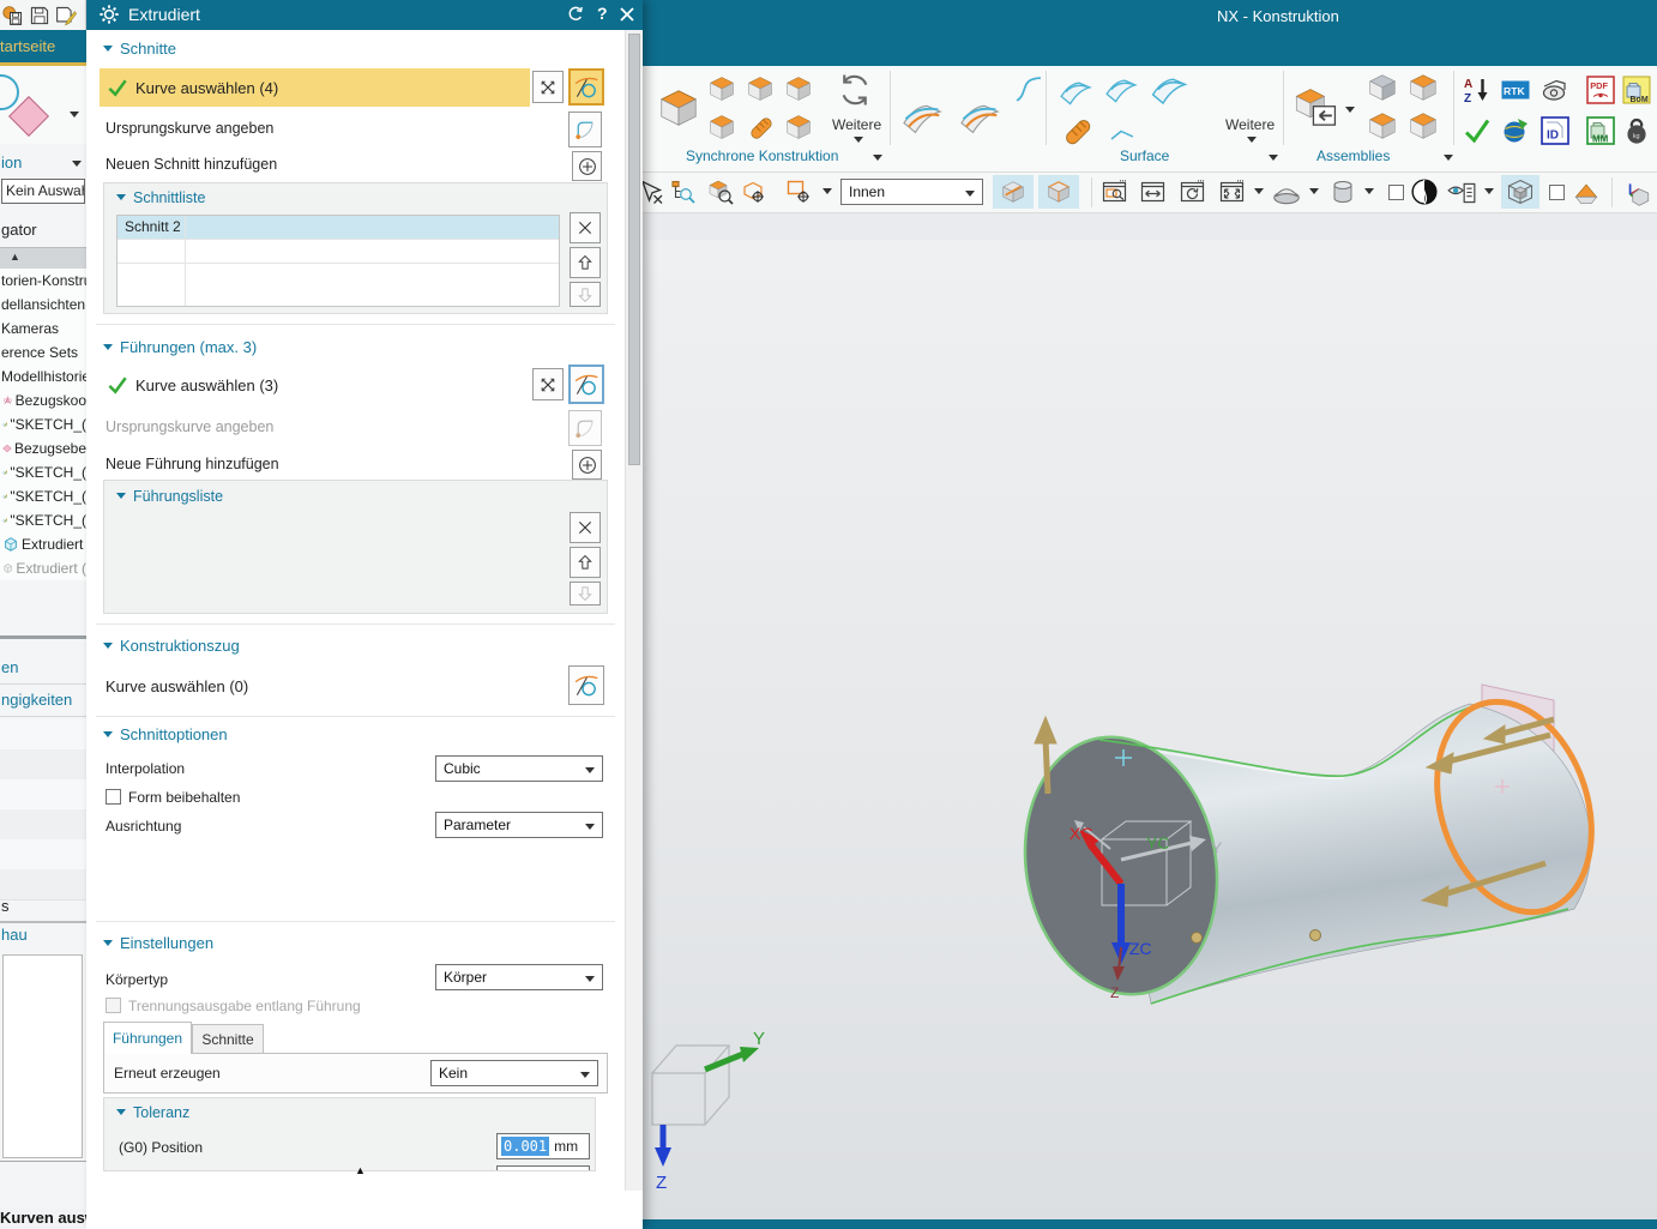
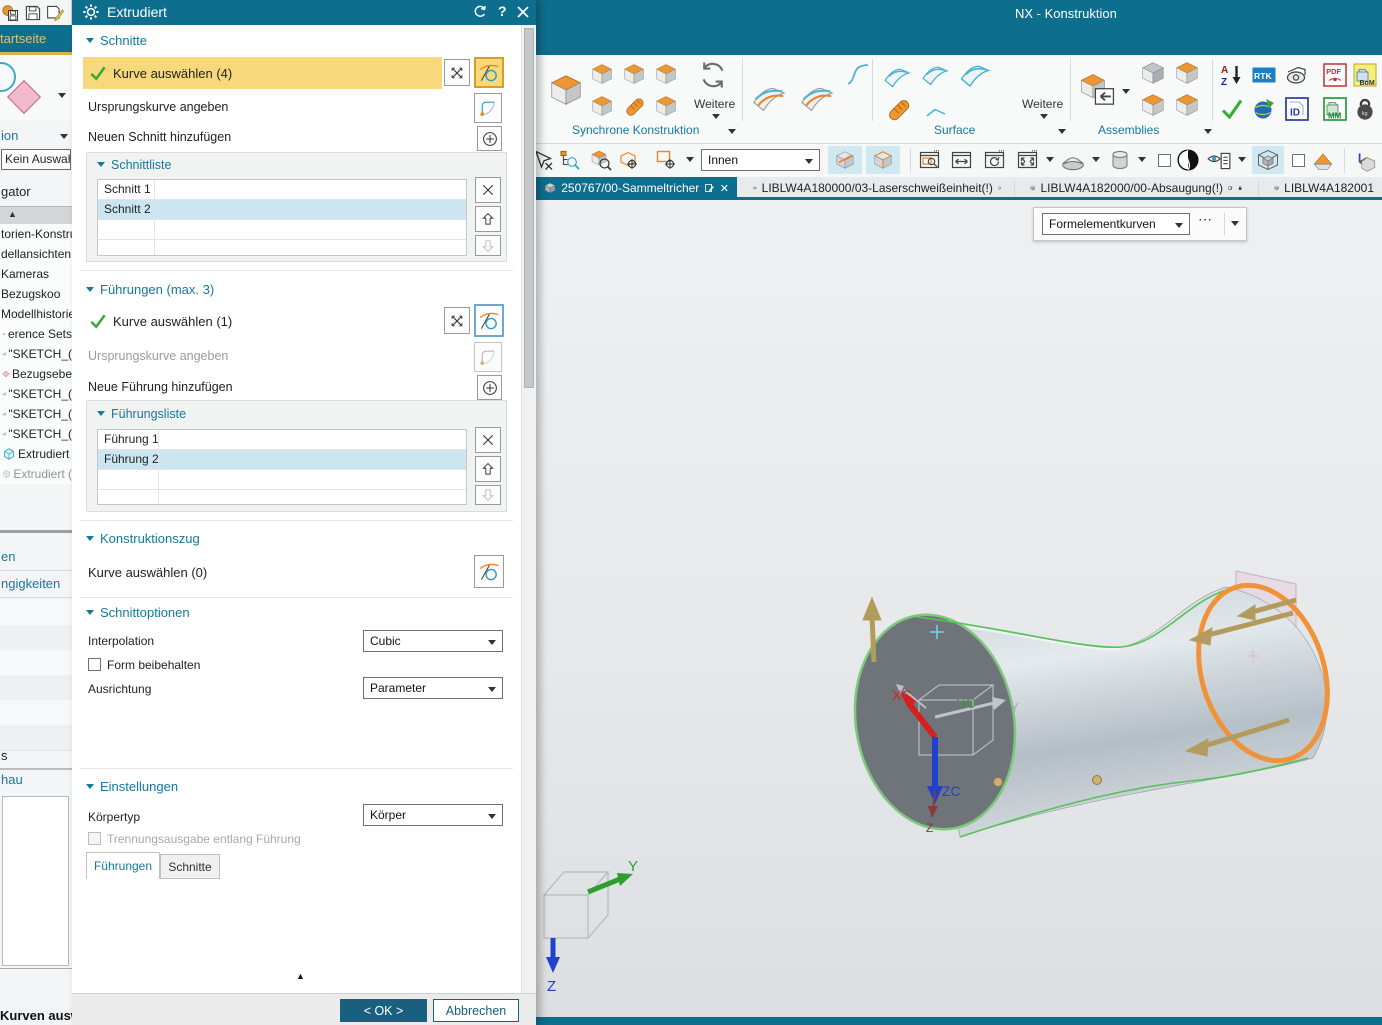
  NX - Konstruktion
  tartseite
  ion
  Kein Auswa
  gator
  ▲
  torien-Konstr
  dellansichten
  Kameras
- erence Sets
+ Bezugskoo
  Modellhistori
- Bezugskoo
+ erence Sets
  "SKETCH_(
  Bezugsebe
  "SKETCH_(
  "SKETCH_(
  "SKETCH_(
  Extrudiert
  Extrudiert (
  en
  ngigkeiten
  s
  hau
  Kurven aus
  Weitere
  Weitere
  A
  Z
  RTK
  PDF
  ID
  MM
  Synchrone Konstruktion
  Surface
  Assemblies
  Innen
+ 250767/00-Sammeltricher
+ ✕
+ LIBLW4A180000/03-Laserschweißeinheit(!)
+ LIBLW4A182000/00-Absaugung(!)
+ LIBLW4A182001
+ Formelementkurven
+ ⋯
  XC
  YC
  Y
  ZC
  Z
  Y
  Z
  Extrudiert
  ?
  Schnitte
  Kurve auswählen (4)
  Ursprungskurve angeben
  Neuen Schnitt hinzufügen
  Schnittliste
+ Schnitt 1
  Schnitt 2
  Führungen (max. 3)
- Kurve auswählen (3)
+ Kurve auswählen (1)
  Ursprungskurve angeben
  Neue Führung hinzufügen
  Führungsliste
+ Führung 1
+ Führung 2
  Konstruktionszug
  Kurve auswählen (0)
  Schnittoptionen
  Interpolation
  Cubic
  Form beibehalten
  Ausrichtung
  Parameter
  Einstellungen
  Körpertyp
  Körper
  Trennungsausgabe entlang Führung
  Führungen
  Schnitte
- Erneut erzeugen
- Kein
- Toleranz
- (G0) Position
- 0.001
- mm
  ▲
+ < OK >
+ Abbrechen
